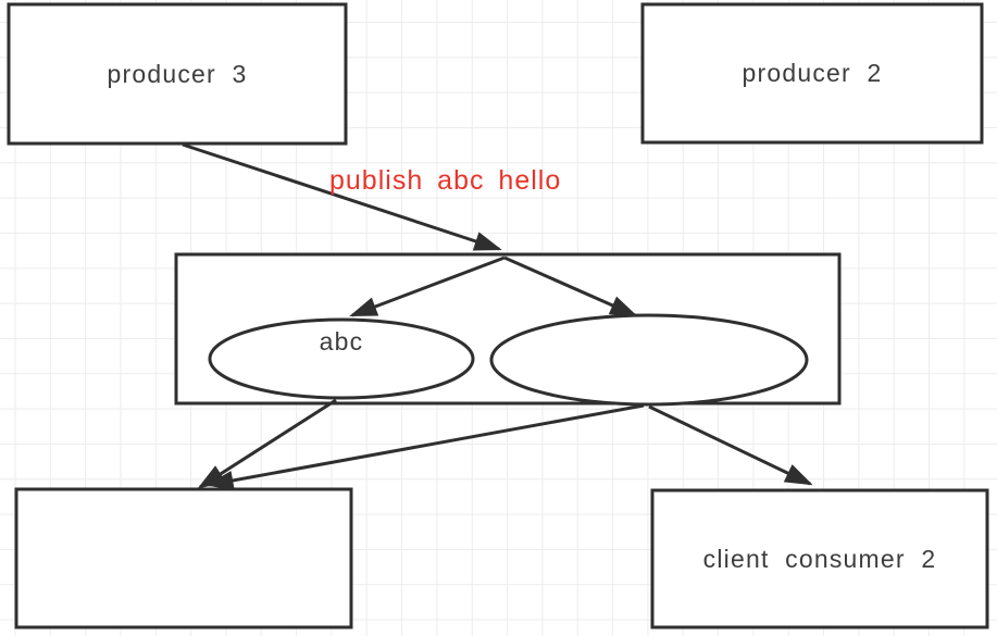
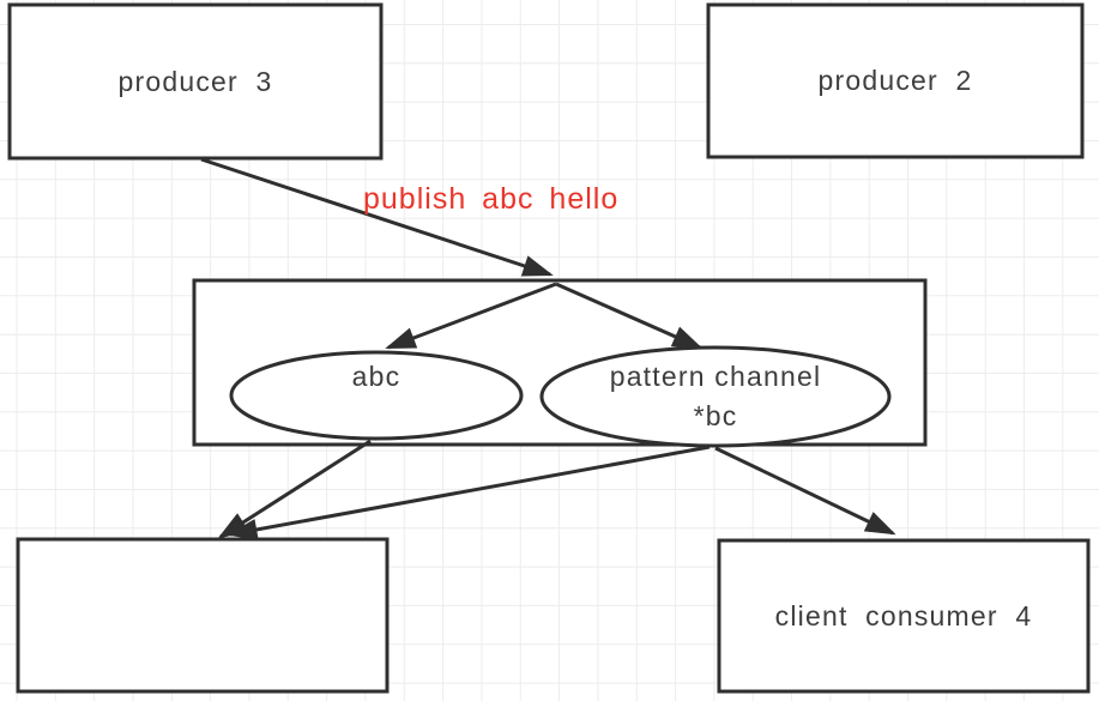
  producer 3
  producer 2
  publish abc hello
  abc
+ pattern channel
+ *bc
- client consumer 2
+ client consumer 4
